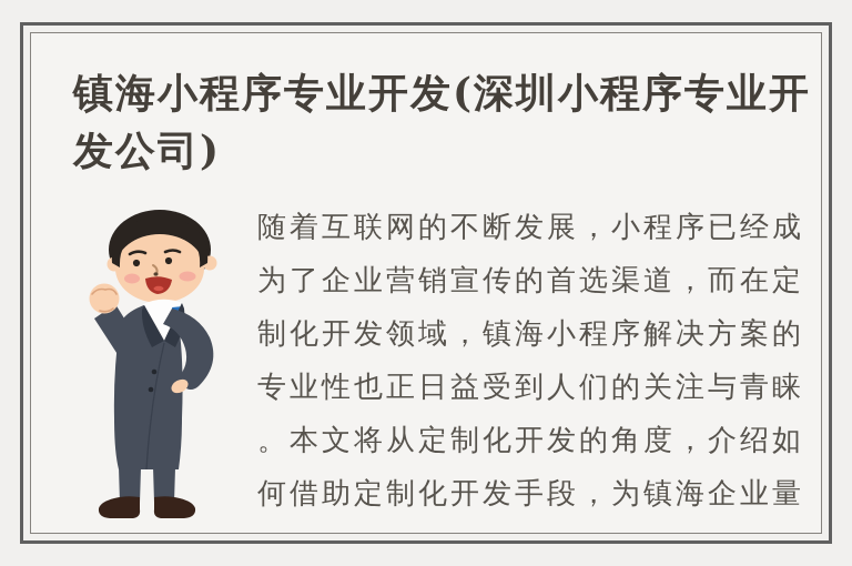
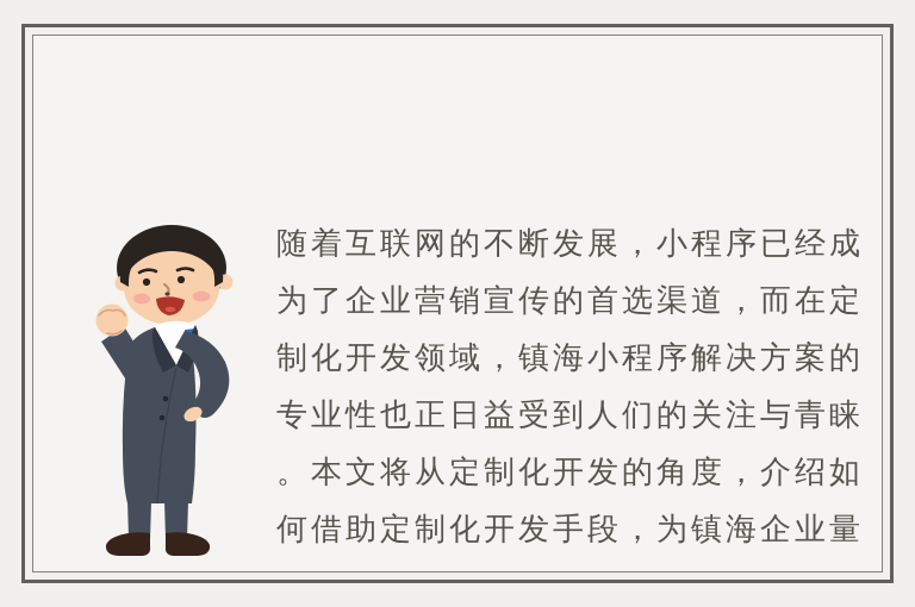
- 镇海小程序专业开发(深圳小程序专业开
- 发公司)
  随着互联网的不断发展，小程序已经成
  为了企业营销宣传的首选渠道，而在定
  制化开发领域，镇海小程序解决方案的
  专业性也正日益受到人们的关注与青睐
  。本文将从定制化开发的角度，介绍如
  何借助定制化开发手段，为镇海企业量
